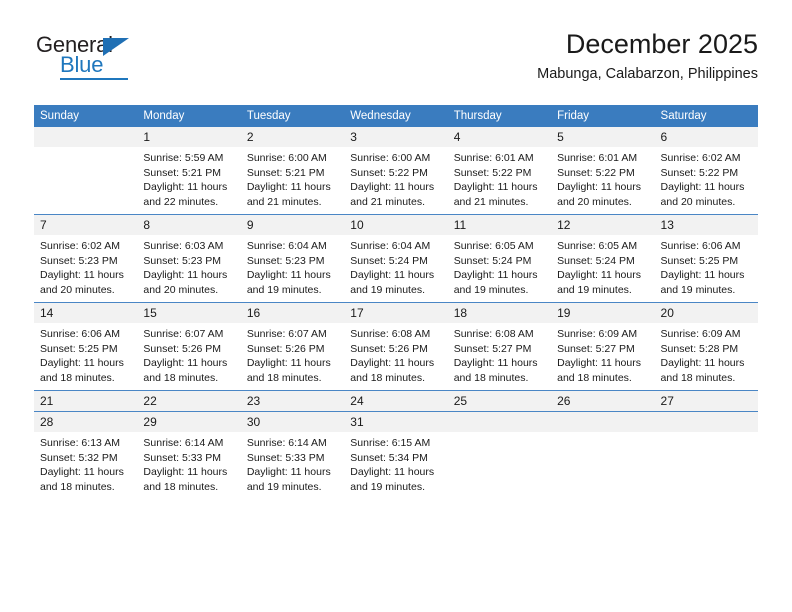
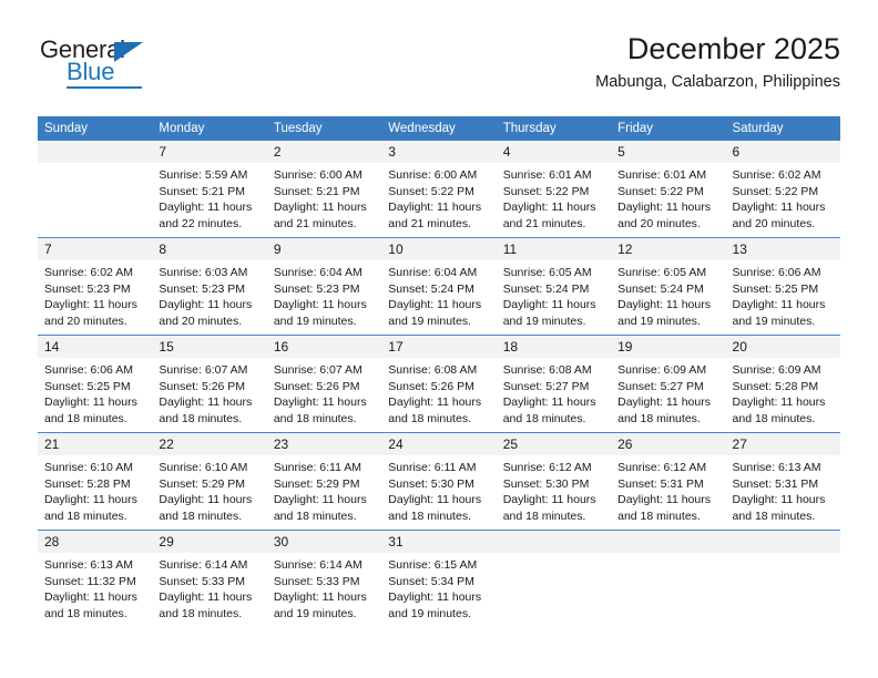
  General
  Blue
  December 2025
  Mabunga, Calabarzon, Philippines
  Sunday	Monday	Tuesday	Wednesday	Thursday	Friday	Saturday
- 	1	2	3	4	5	6
+ 	7	2	3	4	5	6
  	Sunrise: 5:59 AMSunset: 5:21 PMDaylight: 11 hoursand 22 minutes.	Sunrise: 6:00 AMSunset: 5:21 PMDaylight: 11 hoursand 21 minutes.	Sunrise: 6:00 AMSunset: 5:22 PMDaylight: 11 hoursand 21 minutes.	Sunrise: 6:01 AMSunset: 5:22 PMDaylight: 11 hoursand 21 minutes.	Sunrise: 6:01 AMSunset: 5:22 PMDaylight: 11 hoursand 20 minutes.	Sunrise: 6:02 AMSunset: 5:22 PMDaylight: 11 hoursand 20 minutes.
  7	8	9	10	11	12	13
  Sunrise: 6:02 AMSunset: 5:23 PMDaylight: 11 hoursand 20 minutes.	Sunrise: 6:03 AMSunset: 5:23 PMDaylight: 11 hoursand 20 minutes.	Sunrise: 6:04 AMSunset: 5:23 PMDaylight: 11 hoursand 19 minutes.	Sunrise: 6:04 AMSunset: 5:24 PMDaylight: 11 hoursand 19 minutes.	Sunrise: 6:05 AMSunset: 5:24 PMDaylight: 11 hoursand 19 minutes.	Sunrise: 6:05 AMSunset: 5:24 PMDaylight: 11 hoursand 19 minutes.	Sunrise: 6:06 AMSunset: 5:25 PMDaylight: 11 hoursand 19 minutes.
  14	15	16	17	18	19	20
  Sunrise: 6:06 AMSunset: 5:25 PMDaylight: 11 hoursand 18 minutes.	Sunrise: 6:07 AMSunset: 5:26 PMDaylight: 11 hoursand 18 minutes.	Sunrise: 6:07 AMSunset: 5:26 PMDaylight: 11 hoursand 18 minutes.	Sunrise: 6:08 AMSunset: 5:26 PMDaylight: 11 hoursand 18 minutes.	Sunrise: 6:08 AMSunset: 5:27 PMDaylight: 11 hoursand 18 minutes.	Sunrise: 6:09 AMSunset: 5:27 PMDaylight: 11 hoursand 18 minutes.	Sunrise: 6:09 AMSunset: 5:28 PMDaylight: 11 hoursand 18 minutes.
  21	22	23	24	25	26	27
+ Sunrise: 6:10 AMSunset: 5:28 PMDaylight: 11 hoursand 18 minutes.	Sunrise: 6:10 AMSunset: 5:29 PMDaylight: 11 hoursand 18 minutes.	Sunrise: 6:11 AMSunset: 5:29 PMDaylight: 11 hoursand 18 minutes.	Sunrise: 6:11 AMSunset: 5:30 PMDaylight: 11 hoursand 18 minutes.	Sunrise: 6:12 AMSunset: 5:30 PMDaylight: 11 hoursand 18 minutes.	Sunrise: 6:12 AMSunset: 5:31 PMDaylight: 11 hoursand 18 minutes.	Sunrise: 6:13 AMSunset: 5:31 PMDaylight: 11 hoursand 18 minutes.
  28	29	30	31
- Sunrise: 6:13 AMSunset: 5:32 PMDaylight: 11 hoursand 18 minutes.	Sunrise: 6:14 AMSunset: 5:33 PMDaylight: 11 hoursand 18 minutes.	Sunrise: 6:14 AMSunset: 5:33 PMDaylight: 11 hoursand 19 minutes.	Sunrise: 6:15 AMSunset: 5:34 PMDaylight: 11 hoursand 19 minutes.
+ Sunrise: 6:13 AMSunset: 11:32 PMDaylight: 11 hoursand 18 minutes.	Sunrise: 6:14 AMSunset: 5:33 PMDaylight: 11 hoursand 18 minutes.	Sunrise: 6:14 AMSunset: 5:33 PMDaylight: 11 hoursand 19 minutes.	Sunrise: 6:15 AMSunset: 5:34 PMDaylight: 11 hoursand 19 minutes.
